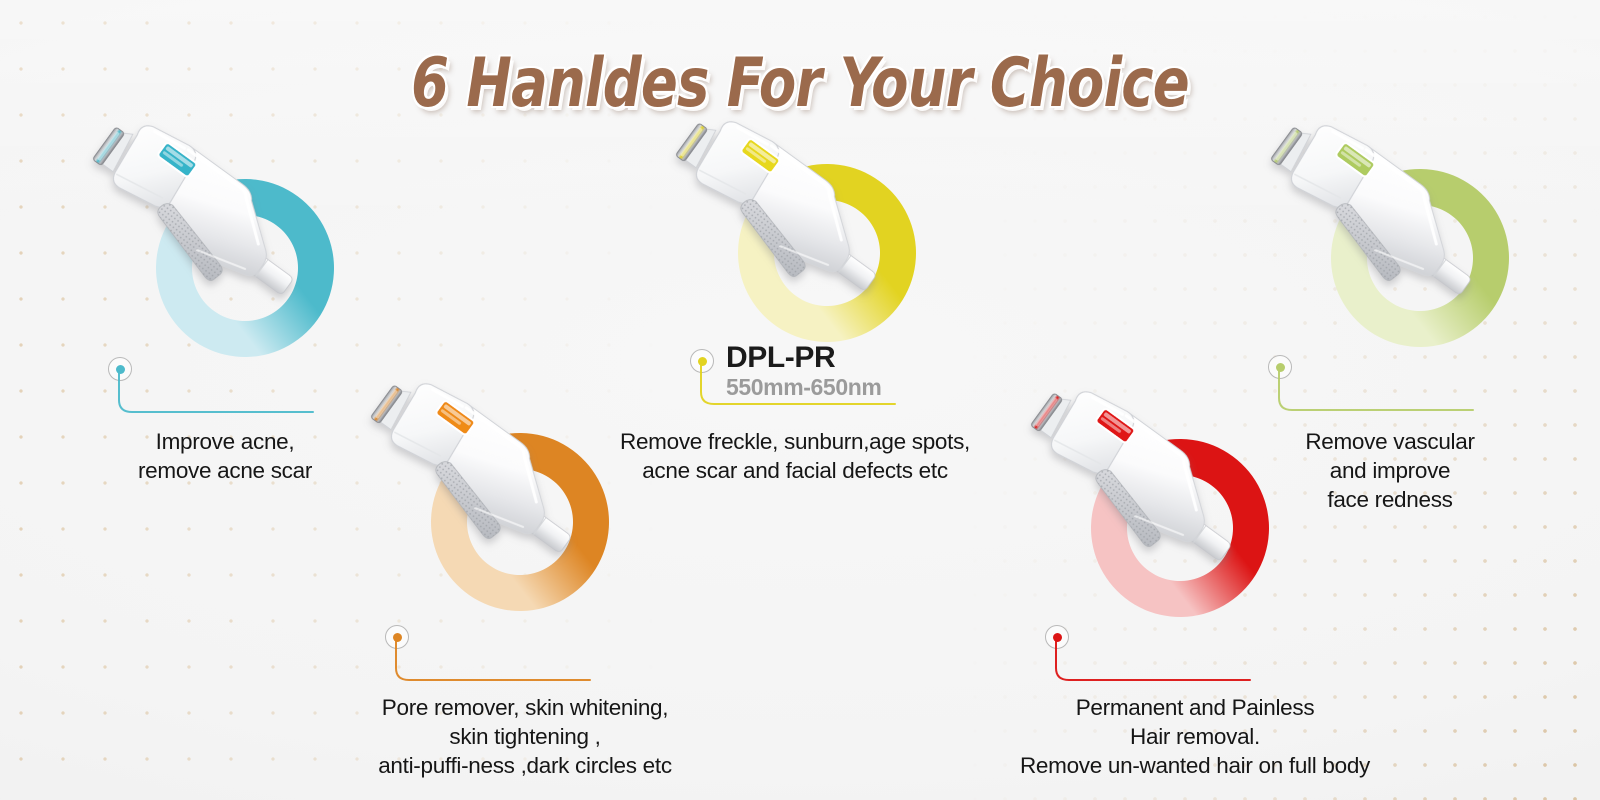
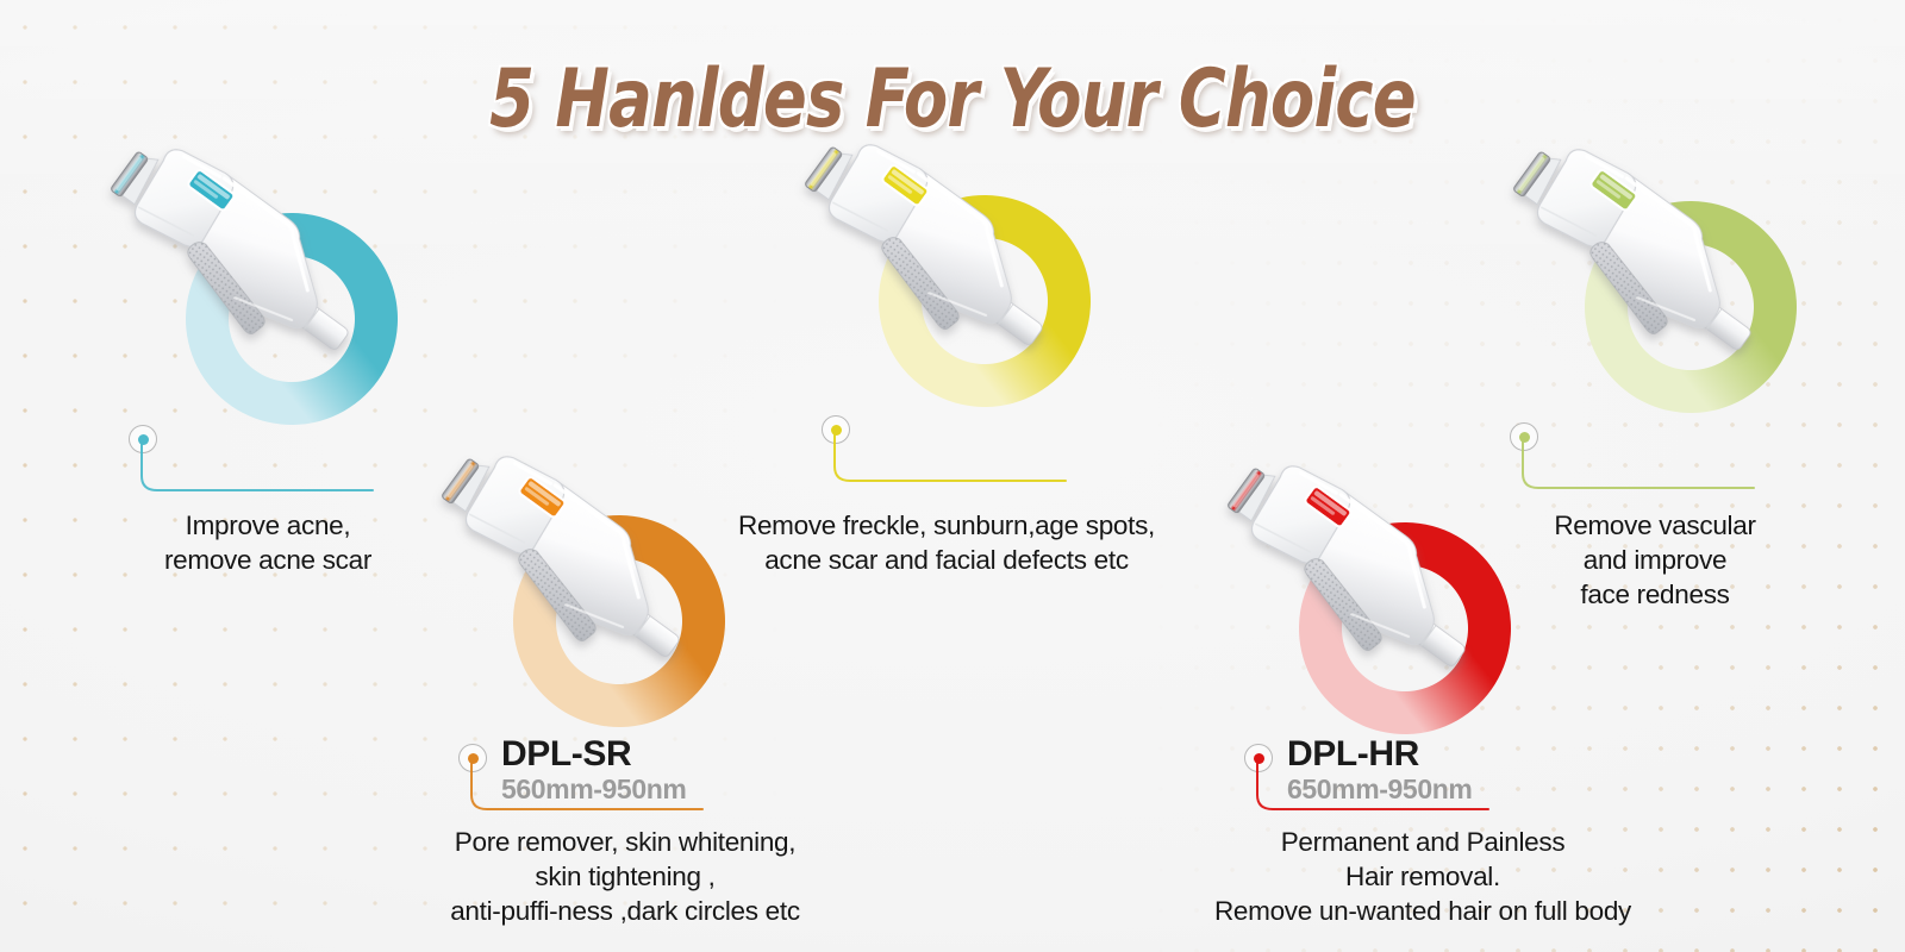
- 6 Hanldes For Your Choice
+ 5 Hanldes For Your Choice
  Improve acne,
  remove acne scar
- DPL-PR
- 550mm-650nm
  Remove freckle, sunburn,age spots,
  acne scar and facial defects etc
  Remove vascular
  and improve
  face redness
+ DPL-SR
+ 560mm-950nm
  Pore remover, skin whitening,
  skin tightening ,
  anti-puffi-ness ,dark circles etc
+ DPL-HR
+ 650mm-950nm
  Permanent and Painless
  Hair removal.
  Remove un-wanted hair on full body
